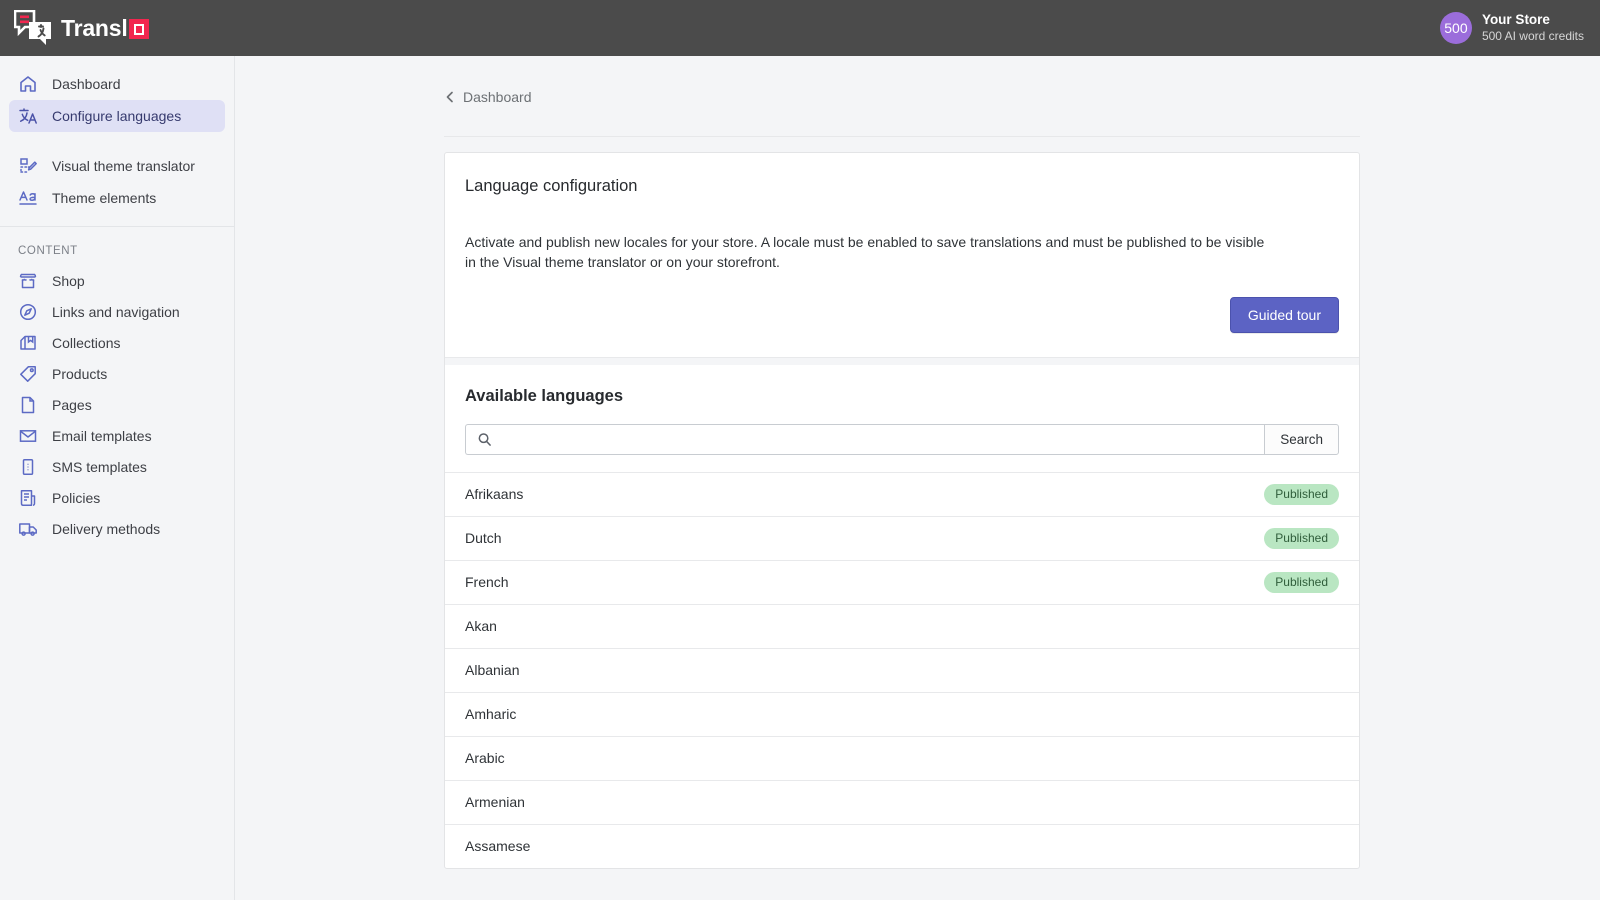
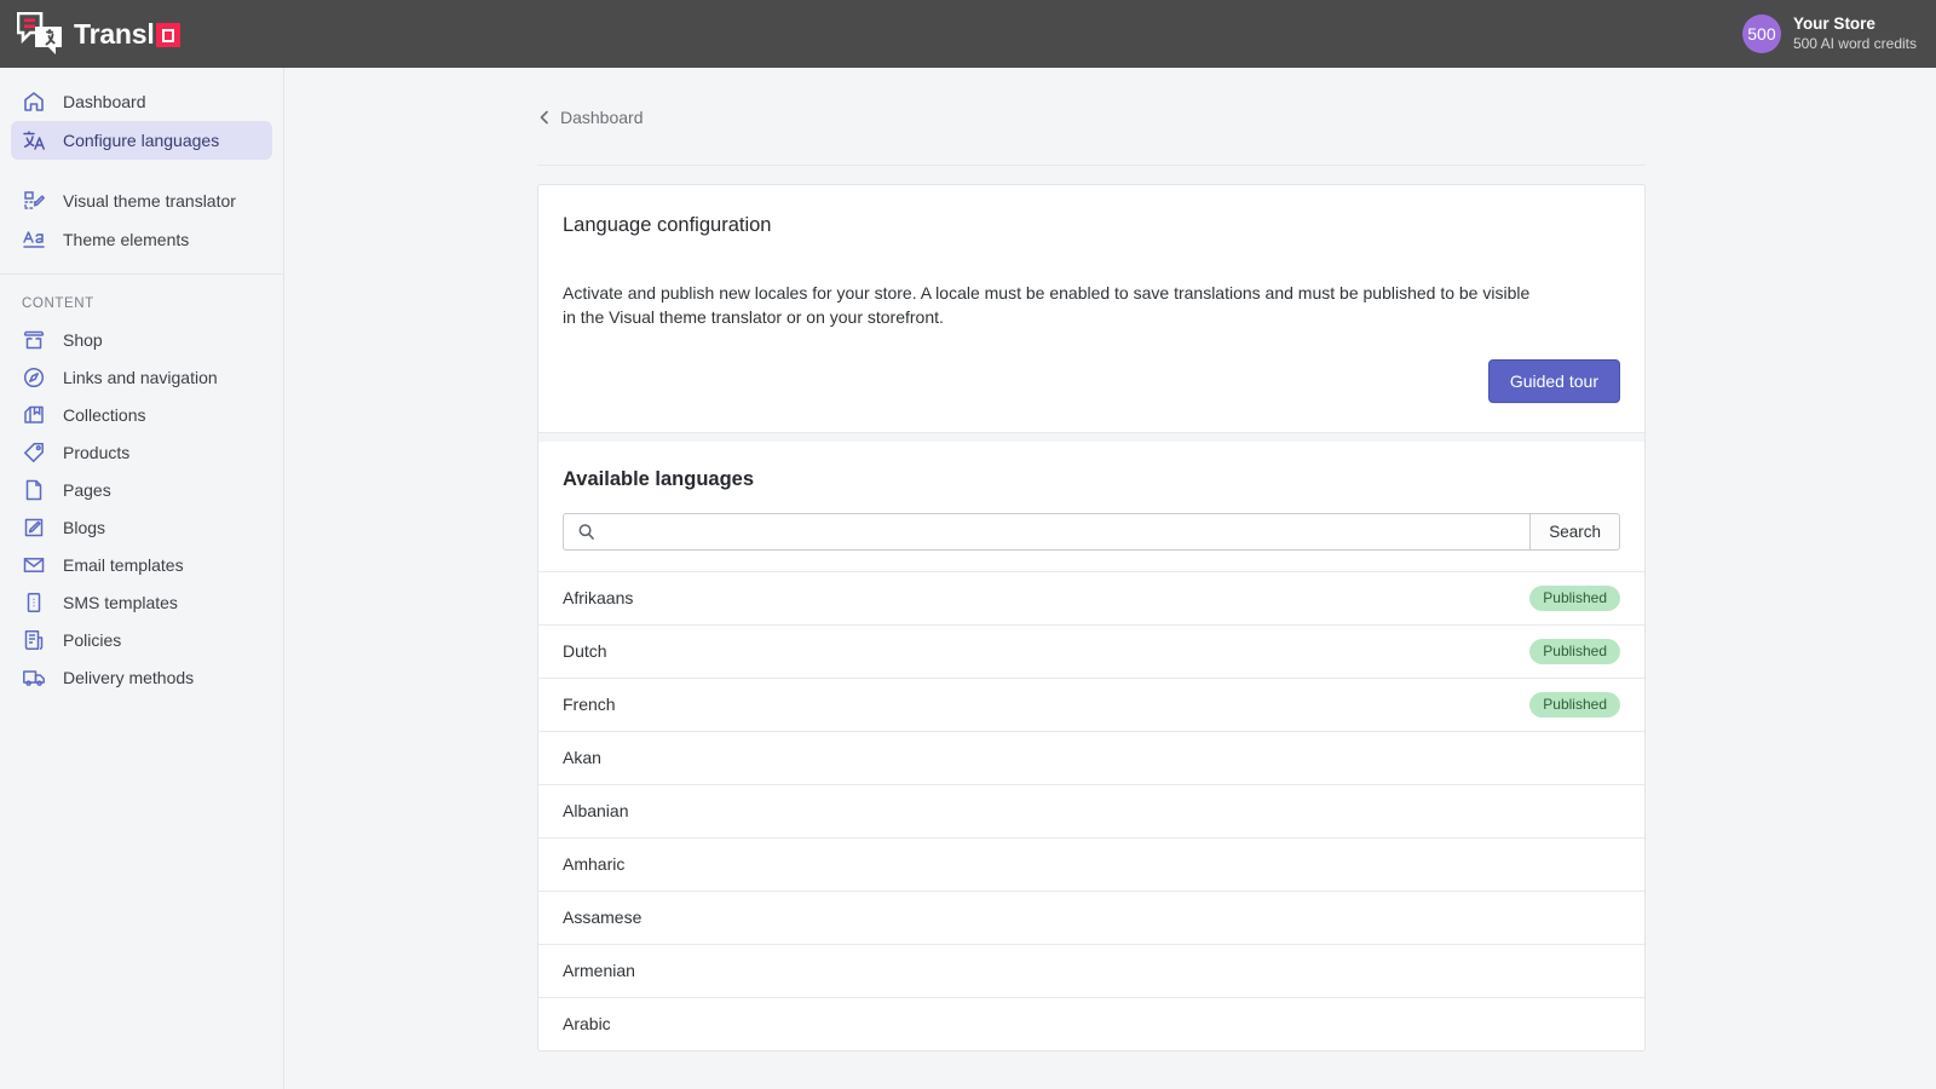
  Transl
  500
  Your Store
  500 AI word credits
  Dashboard
  Configure languages
  Visual theme translator
  Theme elements
  CONTENT
  Shop
  Links and navigation
  Collections
  Products
  Pages
+ Blogs
  Email templates
  SMS templates
  Policies
  Delivery methods
  Dashboard
  Language configuration
  Activate and publish new locales for your store. A locale must be enabled to save translations and must be published to be visible in the Visual theme translator or on your storefront.
  Guided tour
  Available languages
  Search
  Afrikaans
  Published
  Dutch
  Published
  French
  Published
  Akan
  Albanian
  Amharic
- Arabic
+ Assamese
  Armenian
- Assamese
+ Arabic
